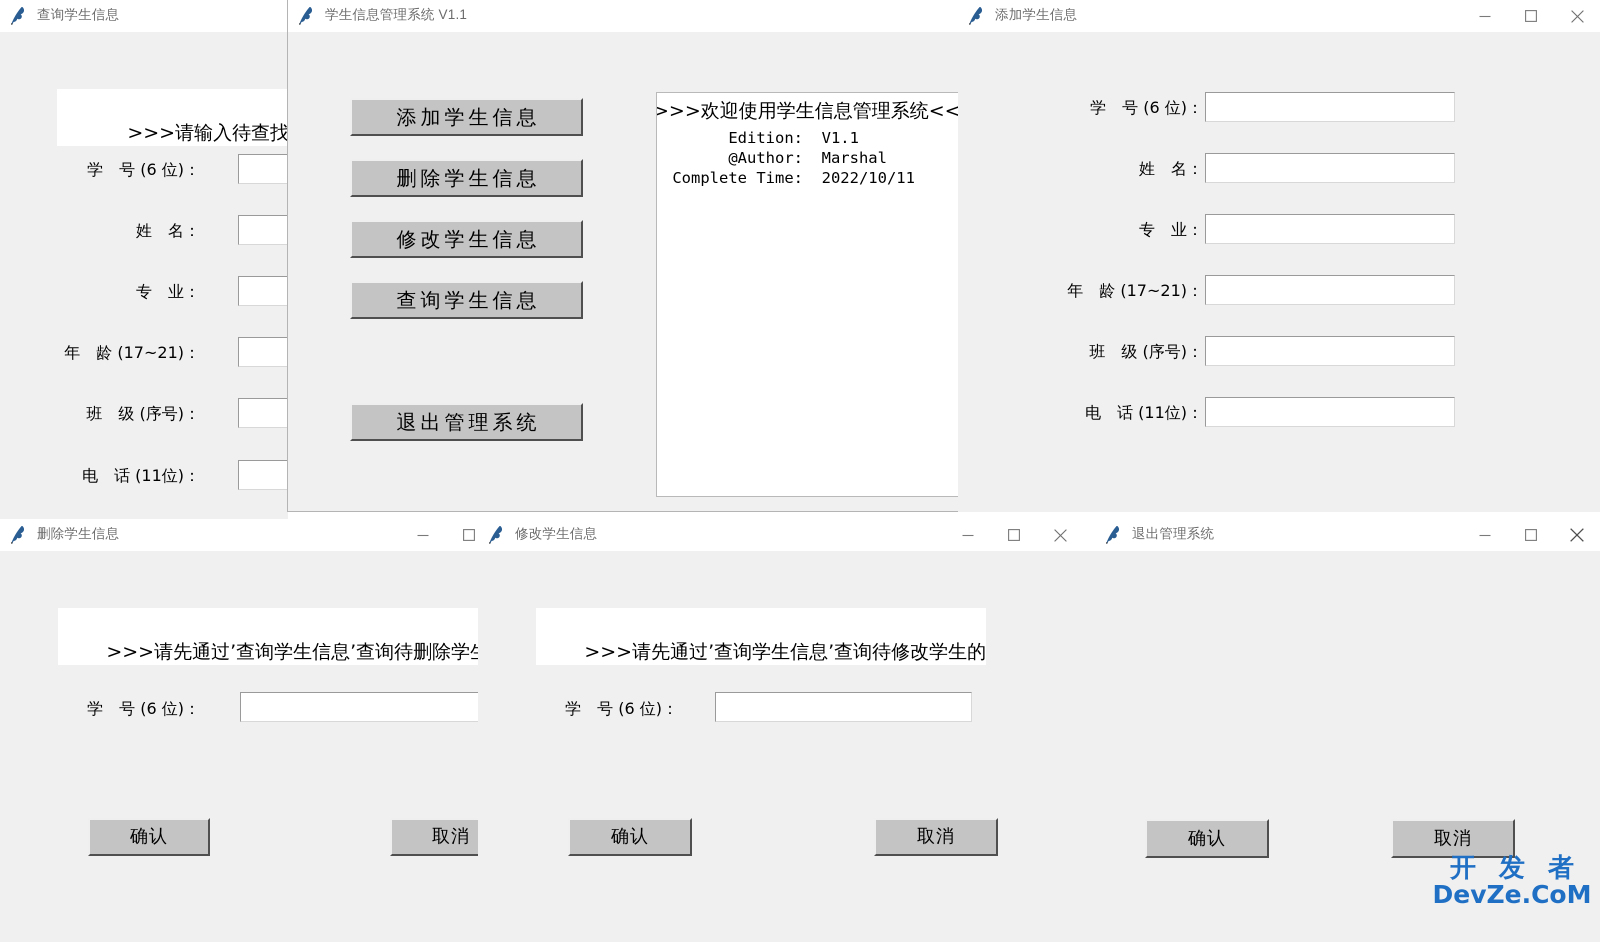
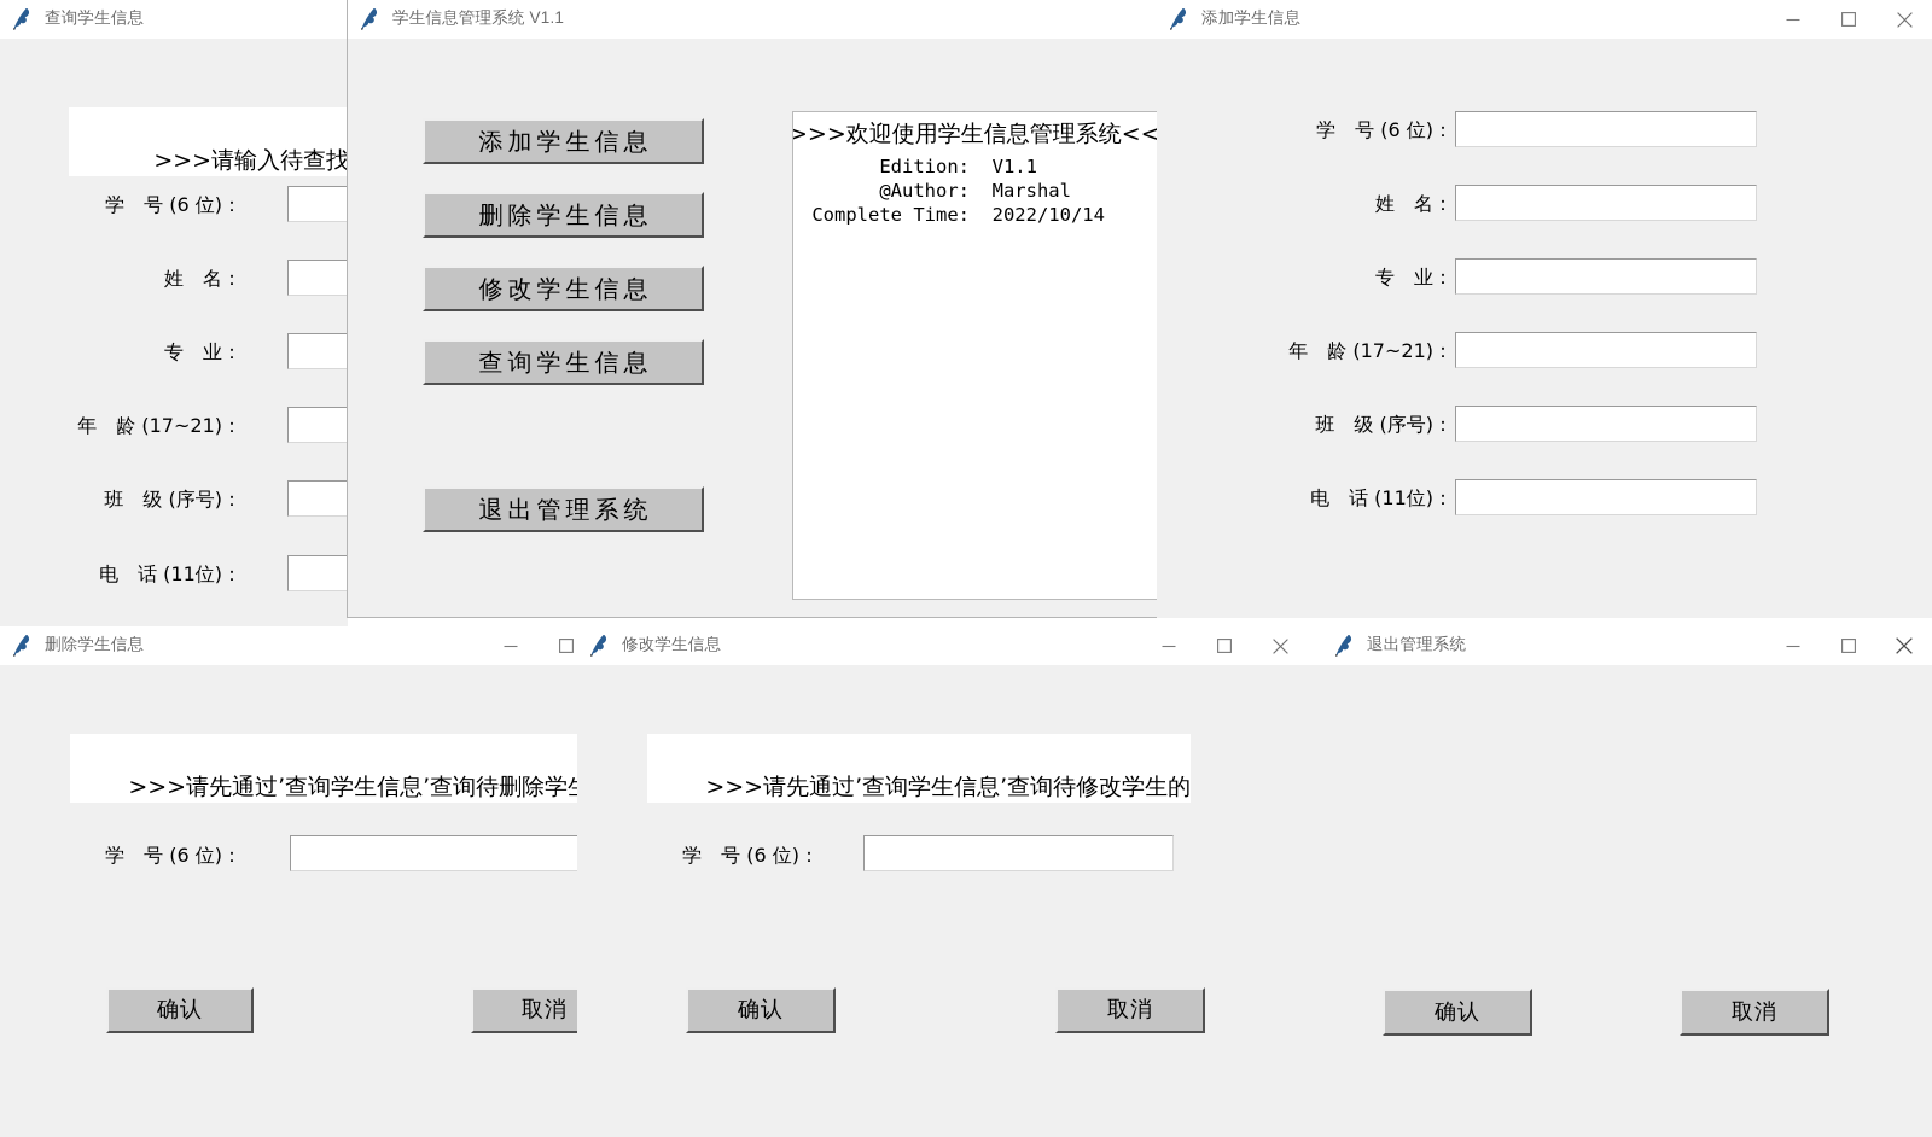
  查询学生信息
  >>>请输入待查找
  学 号 (6 位)：
  姓 名：
  专 业：
  年 龄 (17~21)：
  班 级 (序号)：
  电 话 (11位)：
  学生信息管理系统 V1.1
  添加学生信息
  删除学生信息
  修改学生信息
  查询学生信息
  退出管理系统
  >>>欢迎使用学生信息管理系统<<
  Edition: V1.1
  @Author: Marshal
- Complete Time: 2022/10/11
+ Complete Time: 2022/10/14
  添加学生信息
  学 号 (6 位)：
  姓 名：
  专 业：
  年 龄 (17~21)：
  班 级 (序号)：
  电 话 (11位)：
  删除学生信息
  >>>请先通过’查询学生信息’查询待删除学
  学 号 (6 位)：
  确认
  取消
  修改学生信息
  >>>请先通过’查询学生信息’查询待修改学生的
  学 号 (6 位)：
  确认
  取消
  退出管理系统
  确认
  取消
- 开 发 者
- DevZe.CoM
